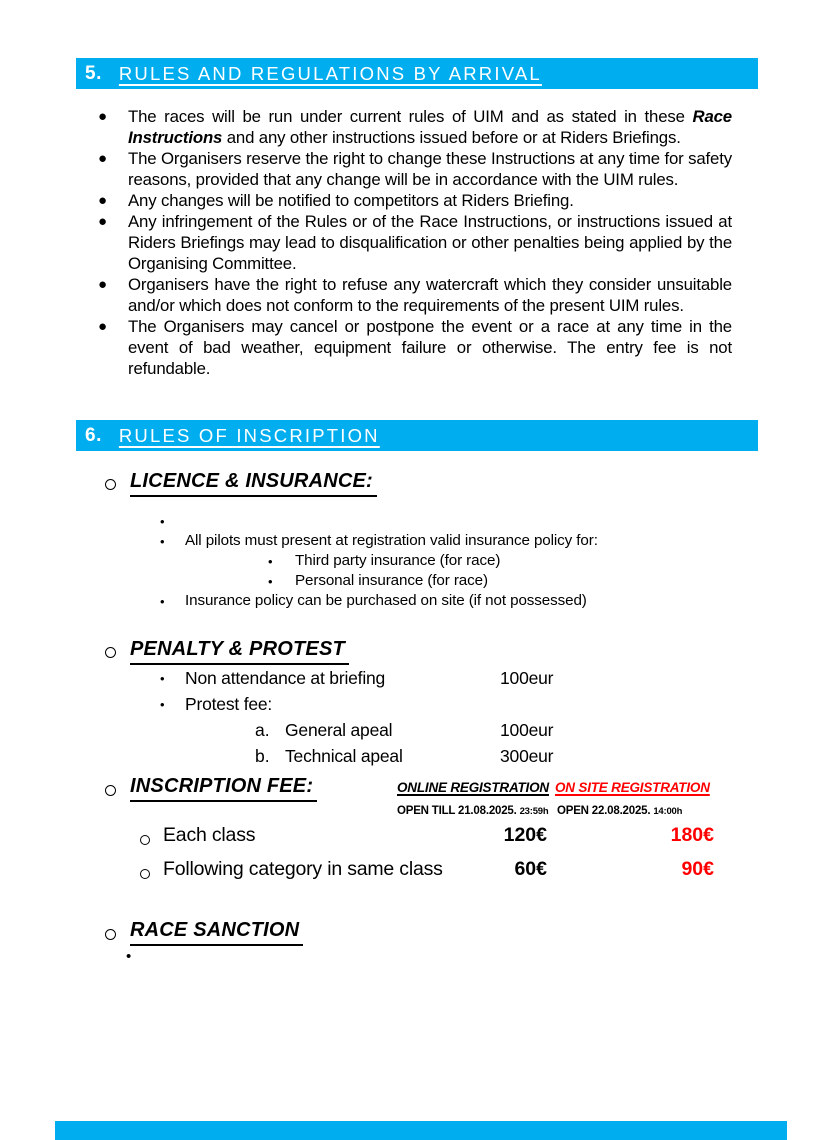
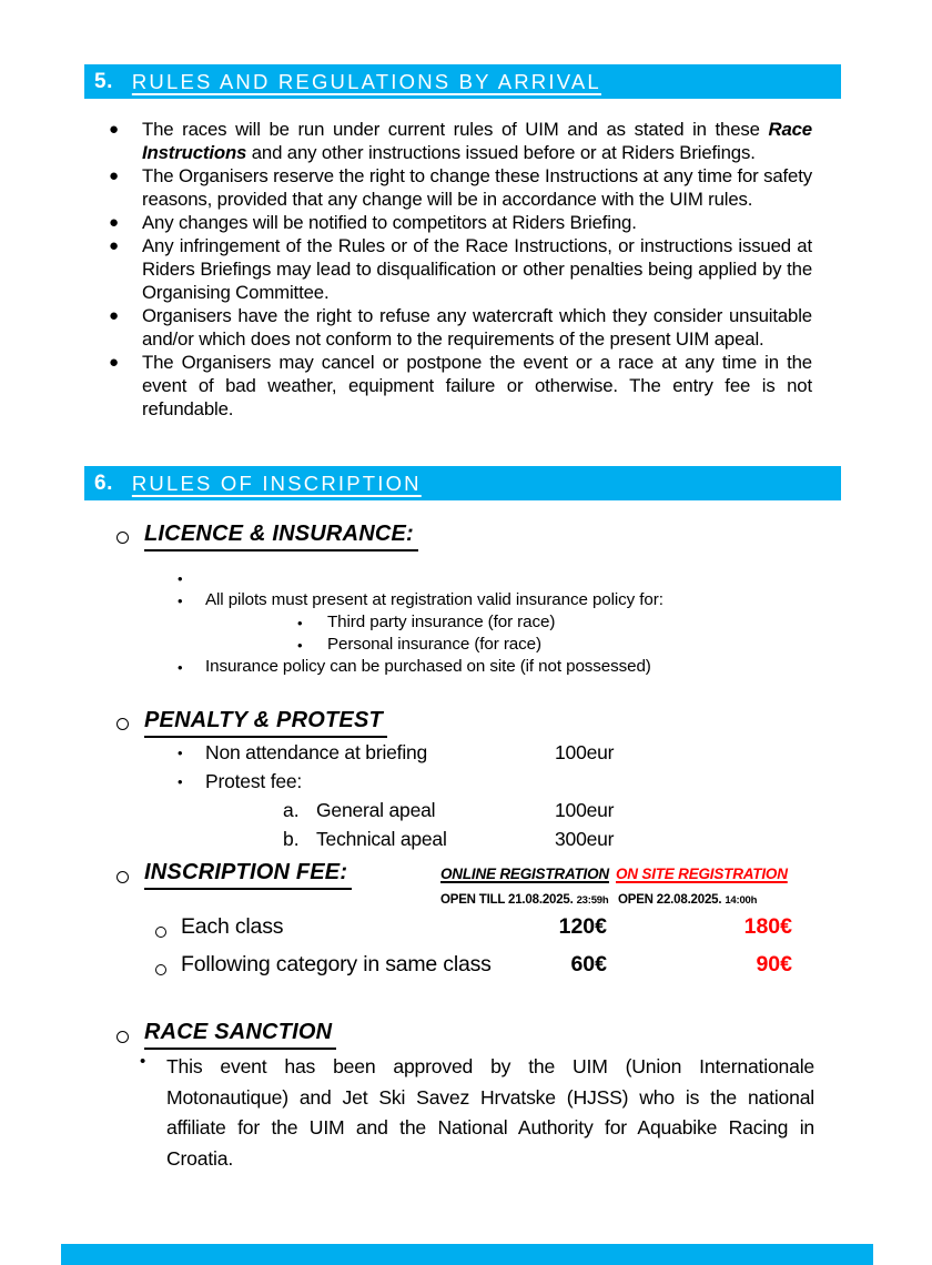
  5.
  RULES AND REGULATIONS BY ARRIVAL
  ●
  The races will be run under current rules of UIM and as stated in these Race Instructions and any other instructions issued before or at Riders Briefings.
  ●
  The Organisers reserve the right to change these Instructions at any time for safety reasons, provided that any change will be in accordance with the UIM rules.
  ●
  Any changes will be notified to competitors at Riders Briefing.
  ●
  Any infringement of the Rules or of the Race Instructions, or instructions issued at Riders Briefings may lead to disqualification or other penalties being applied by the Organising Committee.
  ●
- Organisers have the right to refuse any watercraft which they consider unsuitable and/or which does not conform to the requirements of the present UIM rules.
+ Organisers have the right to refuse any watercraft which they consider unsuitable and/or which does not conform to the requirements of the present UIM apeal.
  ●
  The Organisers may cancel or postpone the event or a race at any time in the event of bad weather, equipment failure or otherwise. The entry fee is not refundable.
  6.
  RULES OF INSCRIPTION
  LICENCE & INSURANCE:
  •
  •
  All pilots must present at registration valid insurance policy for:
  •
  Third party insurance (for race)
  •
  Personal insurance (for race)
  •
  Insurance policy can be purchased on site (if not possessed)
  PENALTY & PROTEST
  •
  Non attendance at briefing
  100eur
  •
  Protest fee:
  a.
  General apeal
  100eur
  b.
  Technical apeal
  300eur
  INSCRIPTION FEE:
  ONLINE REGISTRATION
  ON SITE REGISTRATION
  OPEN TILL 21.08.2025. 23:59h
  OPEN 22.08.2025. 14:00h
  Each class
  120€
  180€
  Following category in same class
  60€
  90€
  RACE SANCTION
  •
+ This event has been approved by the UIM (Union Internationale Motonautique) and Jet Ski Savez Hrvatske (HJSS) who is the national affiliate for the UIM and the National Authority for Aquabike Racing in Croatia.
